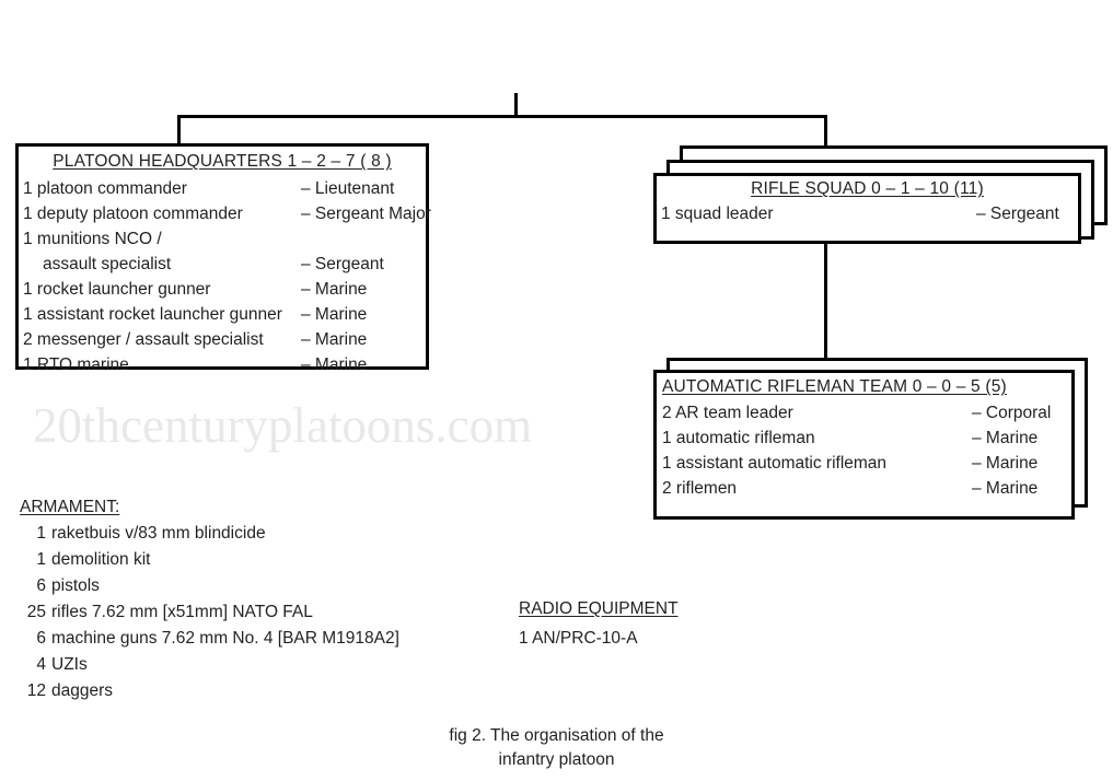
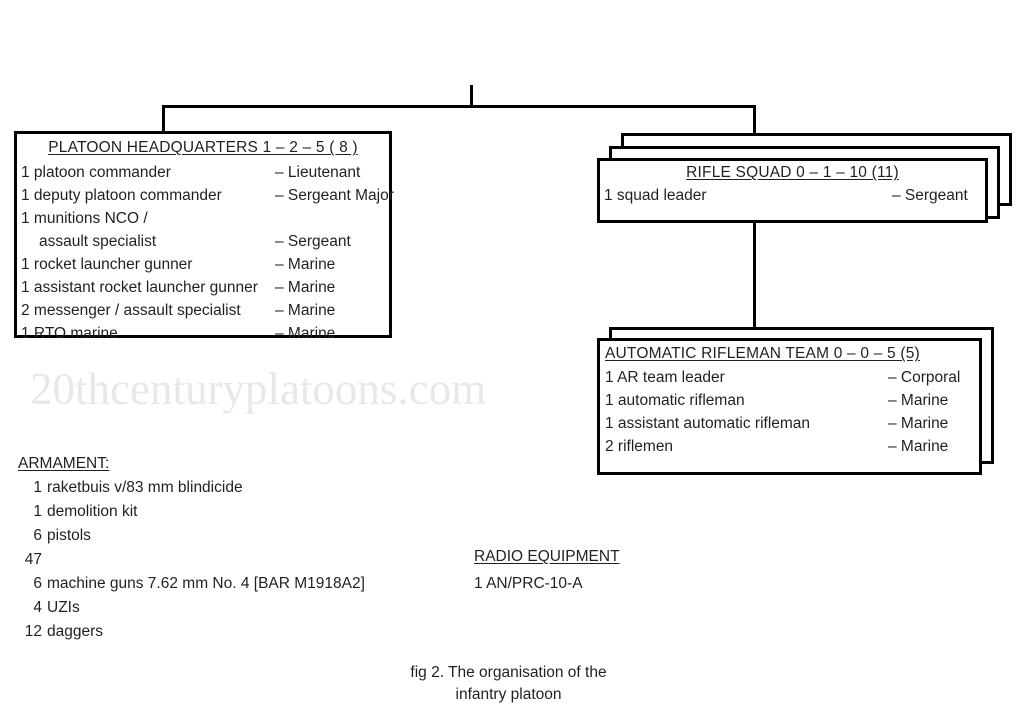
- PLATOON HEADQUARTERS 1 – 2 – 7 ( 8 )
+ PLATOON HEADQUARTERS 1 – 2 – 5 ( 8 )
  1 platoon commander
  – Lieutenant
  1 deputy platoon commander
  – Sergeant Major
  1 munitions NCO /
  assault specialist
  – Sergeant
  1 rocket launcher gunner
  – Marine
  1 assistant rocket launcher gunner
  – Marine
  2 messenger / assault specialist
  – Marine
  1 RTO marine
  – Marine
  RIFLE SQUAD 0 – 1 – 10 (11)
  1 squad leader
  – Sergeant
  AUTOMATIC RIFLEMAN TEAM 0 – 0 – 5 (5)
- 2 AR team leader
+ 1 AR team leader
  – Corporal
  1 automatic rifleman
  – Marine
  1 assistant automatic rifleman
  – Marine
  2 riflemen
  – Marine
  ARMAMENT:
  1
  raketbuis v/83 mm blindicide
  1
  demolition kit
  6
  pistols
- 25
+ 47
- rifles 7.62 mm [x51mm] NATO FAL
  6
  machine guns 7.62 mm No. 4 [BAR M1918A2]
  4
  UZIs
  12
  daggers
  RADIO EQUIPMENT
  1 AN/PRC-10-A
  fig 2. The organisation of the
  infantry platoon
